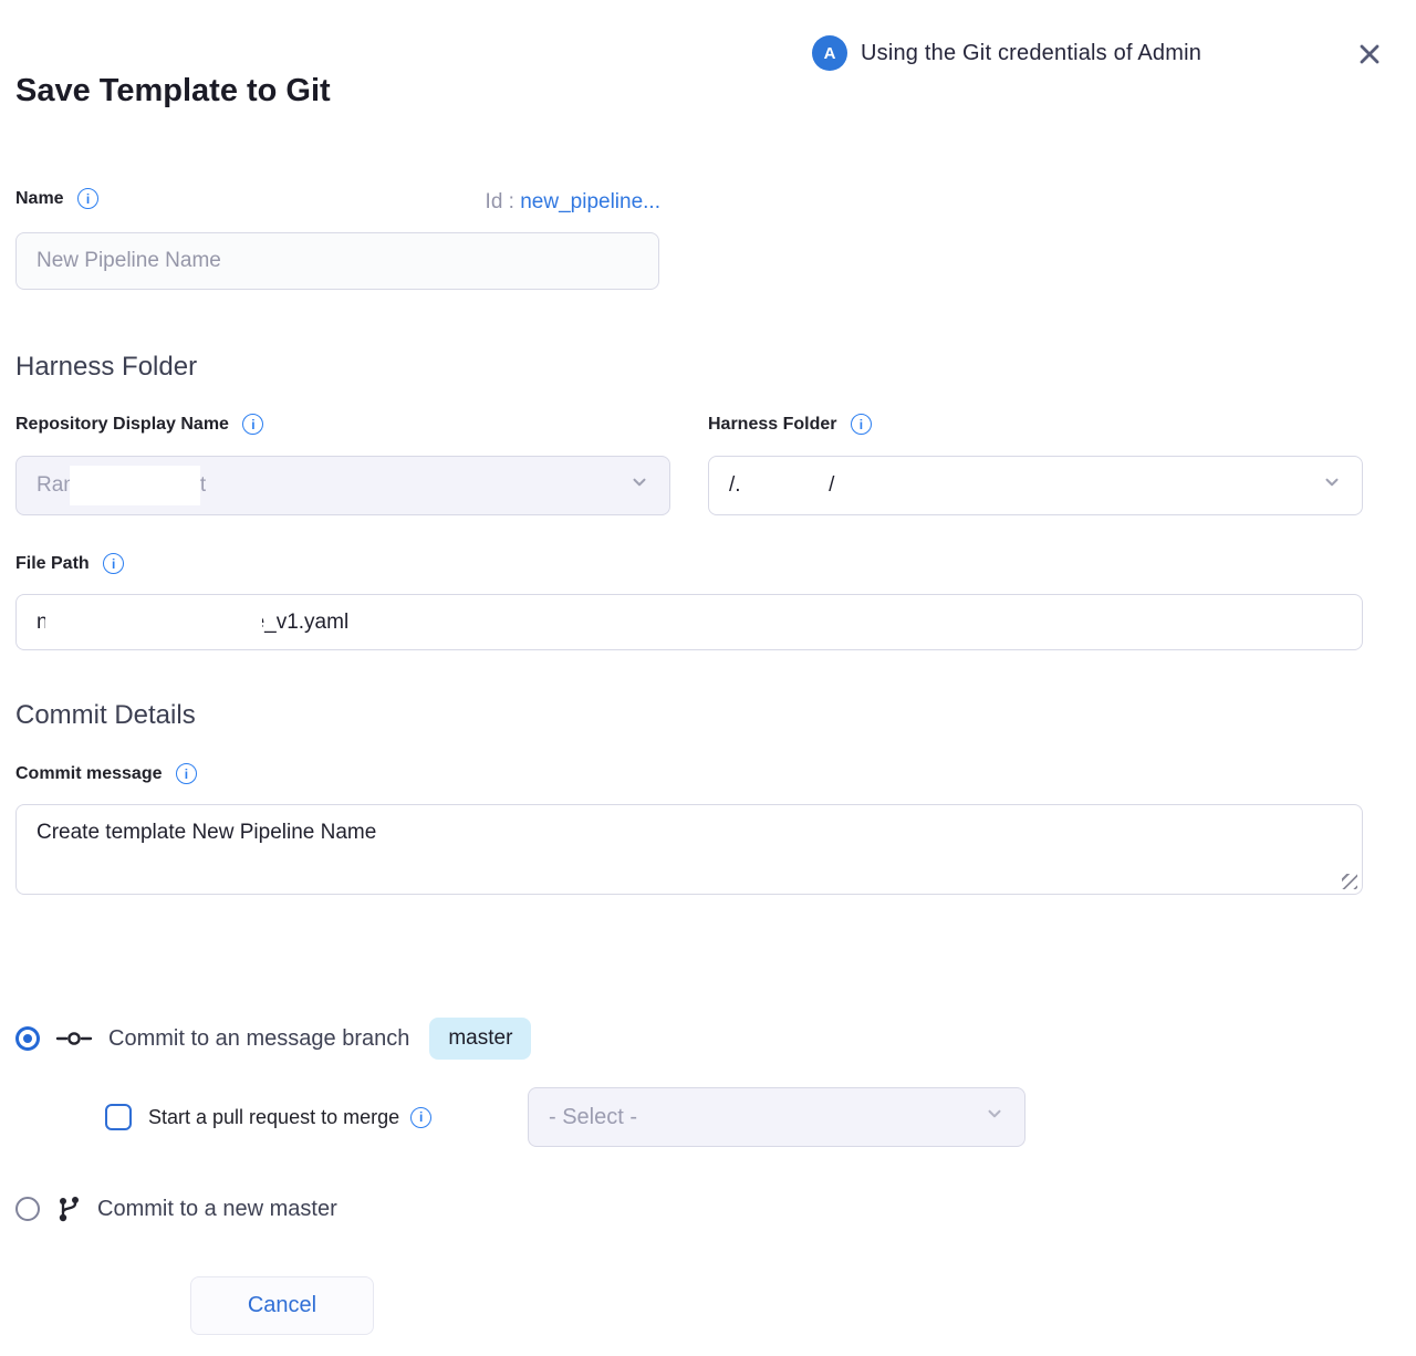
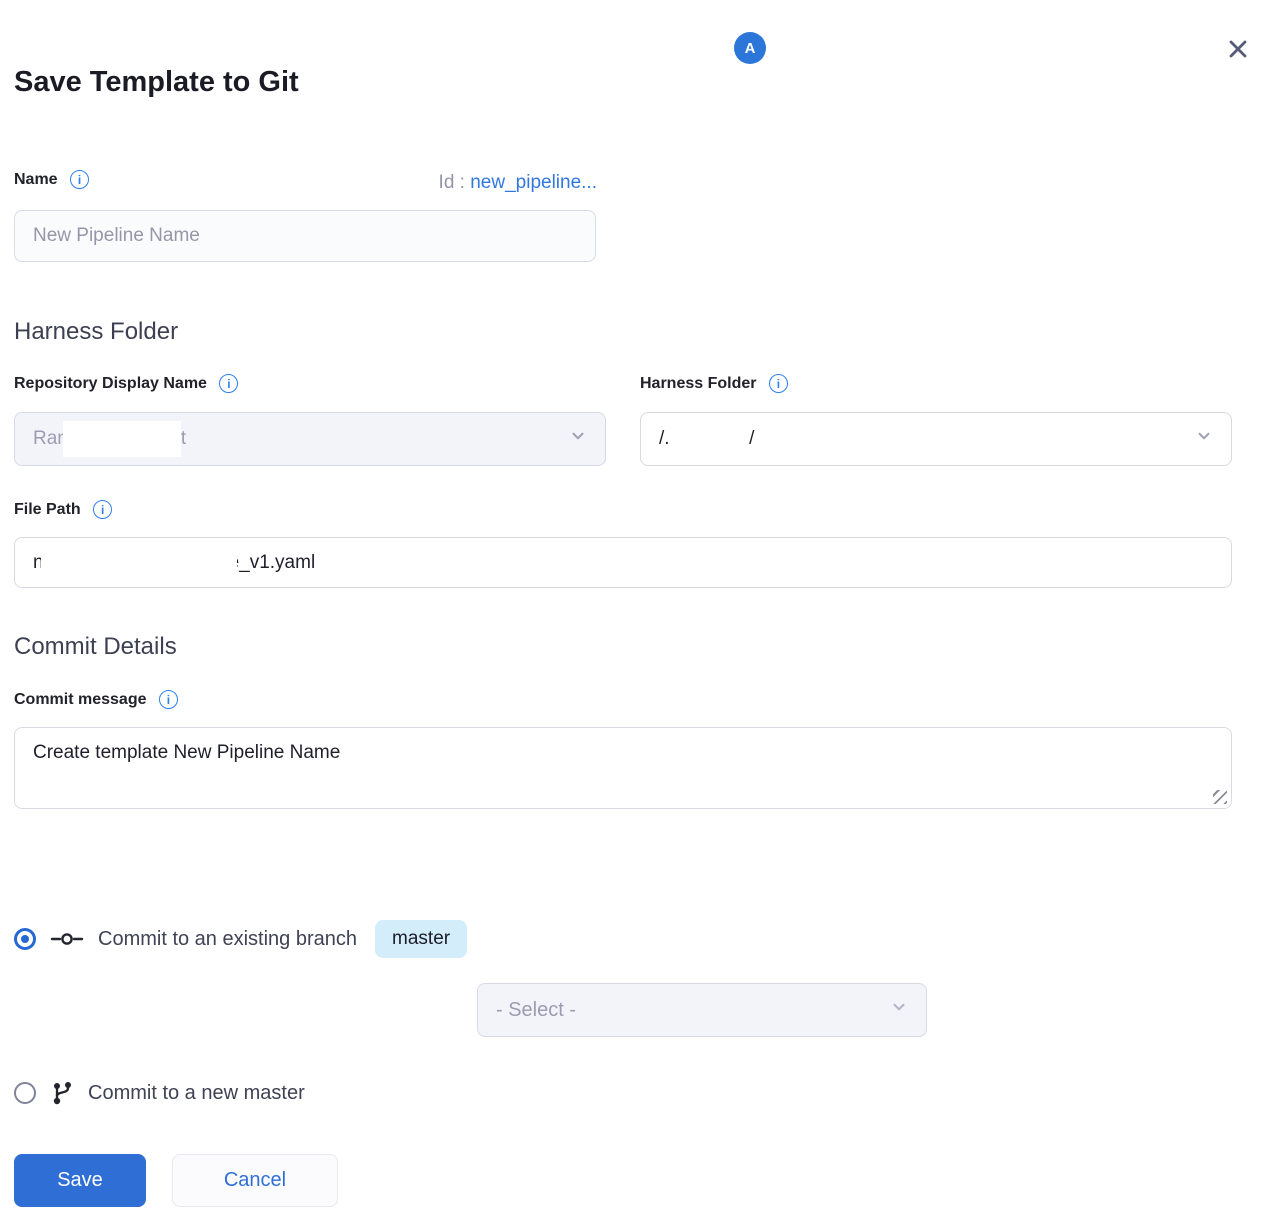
  A
- Using the Git credentials of Admin
  Save Template to Git
  Name i
  Id : new_pipeline...
  New Pipeline Name
  Harness Folder
  Repository Display Name i
  Harness Folder i
  t
  /
  File Path i
  n
  _v1.yaml
  Commit Details
  Commit message i
  Create template New Pipeline Name
- Commit to an message branch
+ Commit to an existing branch
  master
- Start a pull request to merge
- i
  - Select -
  Commit to a new master
+ Save
  Cancel
